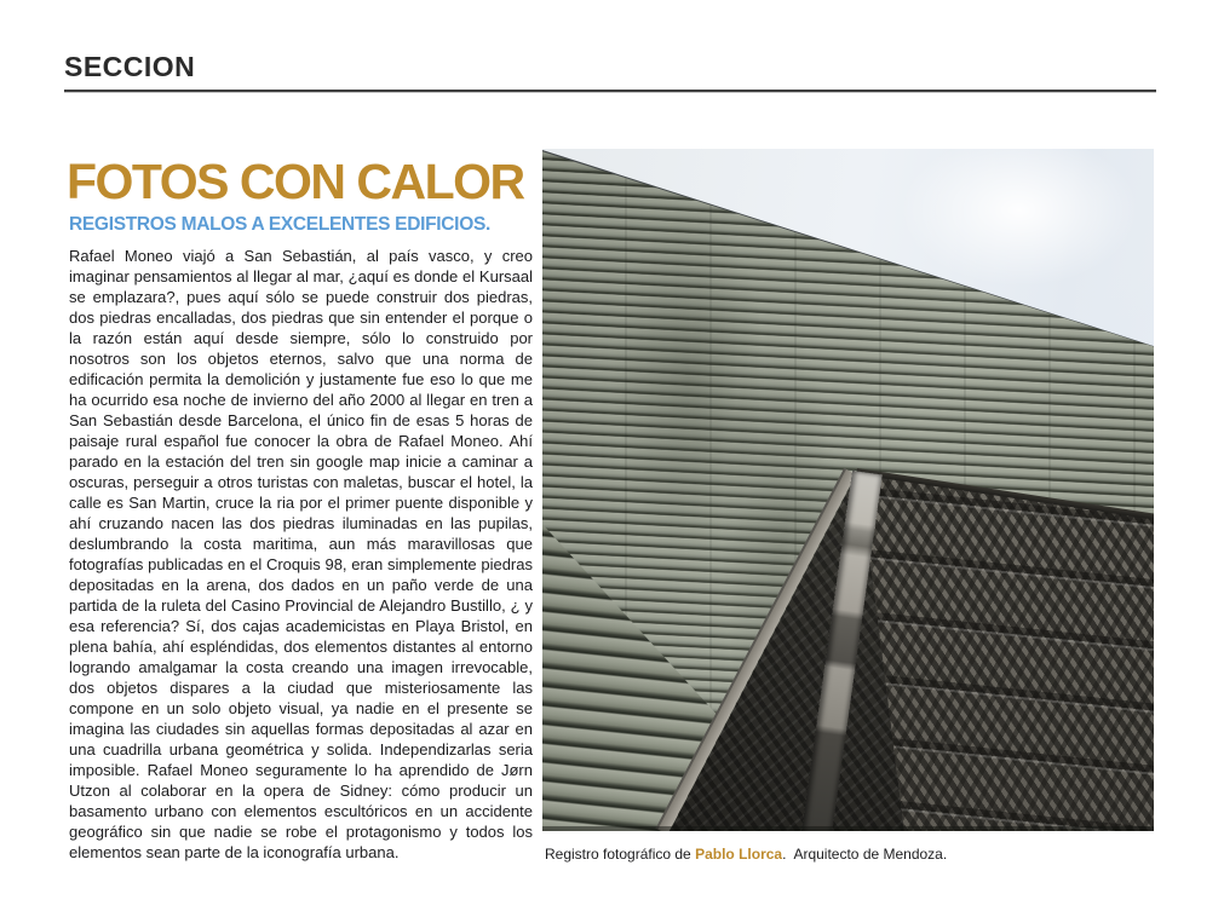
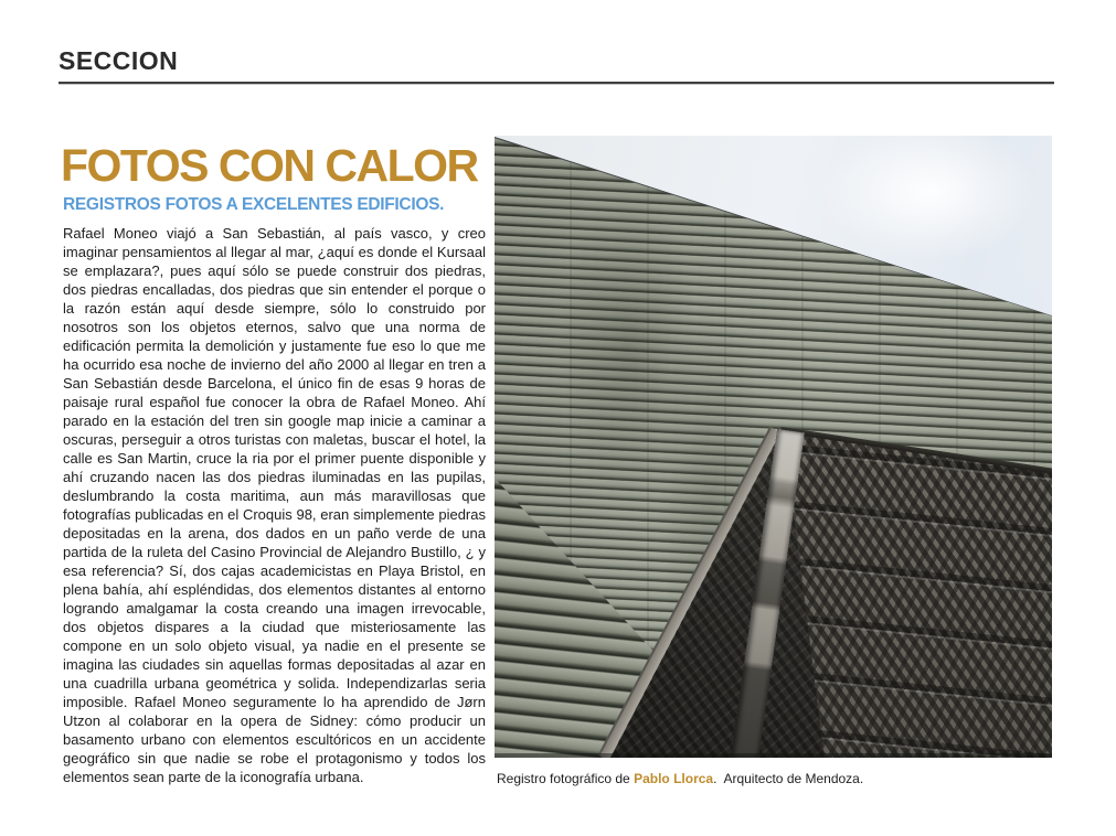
  SECCION
  FOTOS CON CALOR
- REGISTROS MALOS A EXCELENTES EDIFICIOS.
+ REGISTROS FOTOS A EXCELENTES EDIFICIOS.
- Rafael Moneo viajó a San Sebastián, al país vasco, y creo imaginar pensamientos al llegar al mar, ¿aquí es donde el Kursaal se emplazara?, pues aquí sólo se puede construir dos piedras, dos piedras encalladas, dos piedras que sin entender el porque o la razón están aquí desde siempre, sólo lo construido por nosotros son los objetos eternos, salvo que una norma de edificación permita la demolición y justamente fue eso lo que me ha ocurrido esa noche de invierno del año 2000 al llegar en tren a San Sebastián desde Barcelona, el único fin de esas 5 horas de paisaje rural español fue conocer la obra de Rafael Moneo. Ahí parado en la estación del tren sin google map inicie a caminar a oscuras, perseguir a otros turistas con maletas, buscar el hotel, la calle es San Martin, cruce la ria por el primer puente disponible y ahí cruzando nacen las dos piedras iluminadas en las pupilas, deslumbrando la costa maritima, aun más maravillosas que fotografías publicadas en el Croquis 98, eran simplemente piedras depositadas en la arena, dos dados en un paño verde de una partida de la ruleta del Casino Provincial de Alejandro Bustillo, ¿ y esa referencia? Sí, dos cajas academicistas en Playa Bristol, en plena bahía, ahí espléndidas, dos elementos distantes al entorno logrando amalgamar la costa creando una imagen irrevocable, dos objetos dispares a la ciudad que misteriosamente las compone en un solo objeto visual, ya nadie en el presente se imagina las ciudades sin aquellas formas depositadas al azar en una cuadrilla urbana geométrica y solida. Independizarlas seria imposible. Rafael Moneo seguramente lo ha aprendido de Jørn Utzon al colaborar en la opera de Sidney: cómo producir un basamento urbano con elementos escultóricos en un accidente geográfico sin que nadie se robe el protagonismo y todos los elementos sean parte de la iconografía urbana.
+ Rafael Moneo viajó a San Sebastián, al país vasco, y creo imaginar pensamientos al llegar al mar, ¿aquí es donde el Kursaal se emplazara?, pues aquí sólo se puede construir dos piedras, dos piedras encalladas, dos piedras que sin entender el porque o la razón están aquí desde siempre, sólo lo construido por nosotros son los objetos eternos, salvo que una norma de edificación permita la demolición y justamente fue eso lo que me ha ocurrido esa noche de invierno del año 2000 al llegar en tren a San Sebastián desde Barcelona, el único fin de esas 9 horas de paisaje rural español fue conocer la obra de Rafael Moneo. Ahí parado en la estación del tren sin google map inicie a caminar a oscuras, perseguir a otros turistas con maletas, buscar el hotel, la calle es San Martin, cruce la ria por el primer puente disponible y ahí cruzando nacen las dos piedras iluminadas en las pupilas, deslumbrando la costa maritima, aun más maravillosas que fotografías publicadas en el Croquis 98, eran simplemente piedras depositadas en la arena, dos dados en un paño verde de una partida de la ruleta del Casino Provincial de Alejandro Bustillo, ¿ y esa referencia? Sí, dos cajas academicistas en Playa Bristol, en plena bahía, ahí espléndidas, dos elementos distantes al entorno logrando amalgamar la costa creando una imagen irrevocable, dos objetos dispares a la ciudad que misteriosamente las compone en un solo objeto visual, ya nadie en el presente se imagina las ciudades sin aquellas formas depositadas al azar en una cuadrilla urbana geométrica y solida. Independizarlas seria imposible. Rafael Moneo seguramente lo ha aprendido de Jørn Utzon al colaborar en la opera de Sidney: cómo producir un basamento urbano con elementos escultóricos en un accidente geográfico sin que nadie se robe el protagonismo y todos los elementos sean parte de la iconografía urbana.
  Registro fotográfico de Pablo Llorca. Arquitecto de Mendoza.
